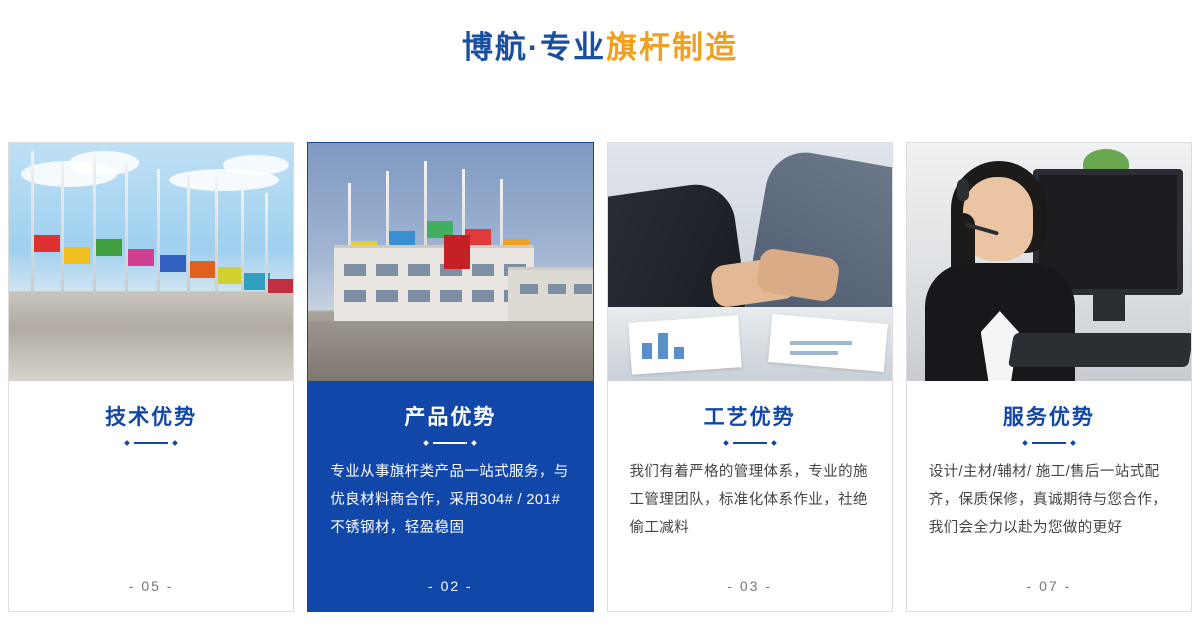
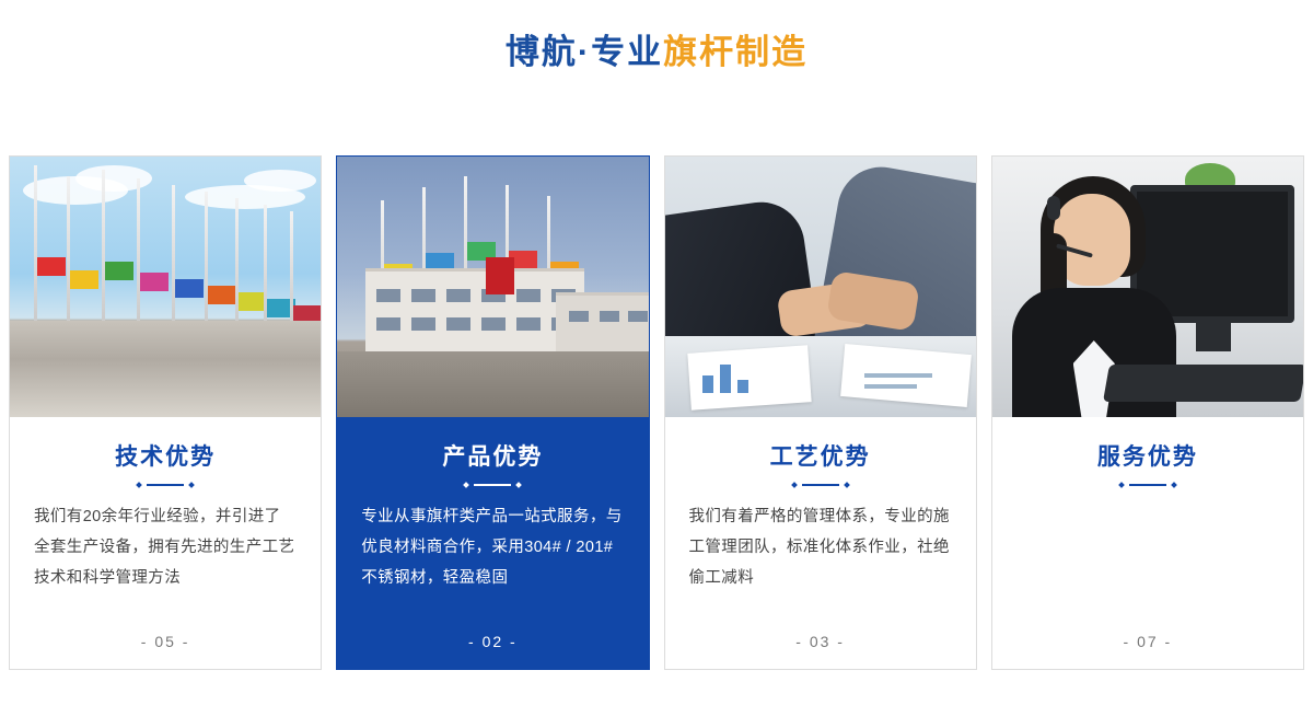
  博航·专业旗杆制造
  技术优势
+ 我们有20余年行业经验，并引进了全套生产设备，拥有先进的生产工艺技术和科学管理方法
  - 05 -
  产品优势
  专业从事旗杆类产品一站式服务，与优良材料商合作，采用304# / 201#不锈钢材，轻盈稳固
  - 02 -
  工艺优势
  我们有着严格的管理体系，专业的施工管理团队，标准化体系作业，社绝偷工减料
  - 03 -
  服务优势
- 设计/主材/辅材/ 施工/售后一站式配齐，保质保修，真诚期待与您合作，我们会全力以赴为您做的更好
  - 07 -
